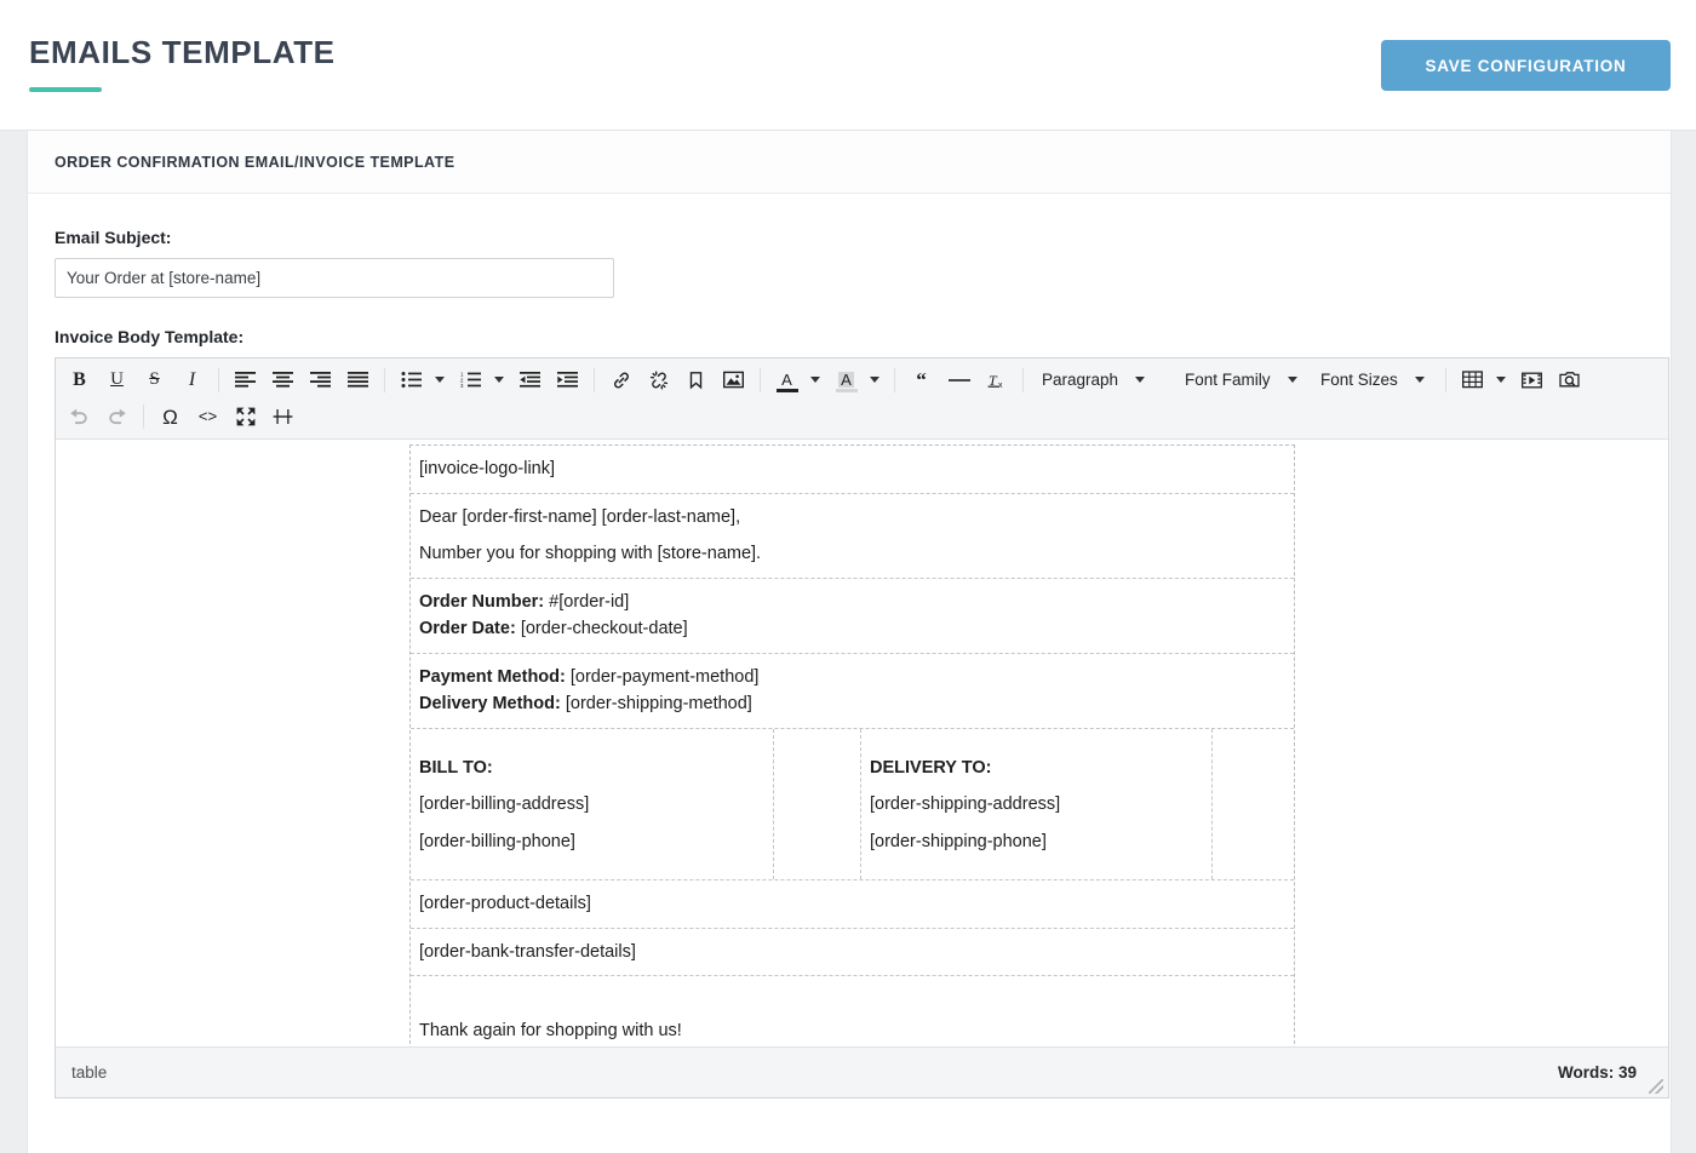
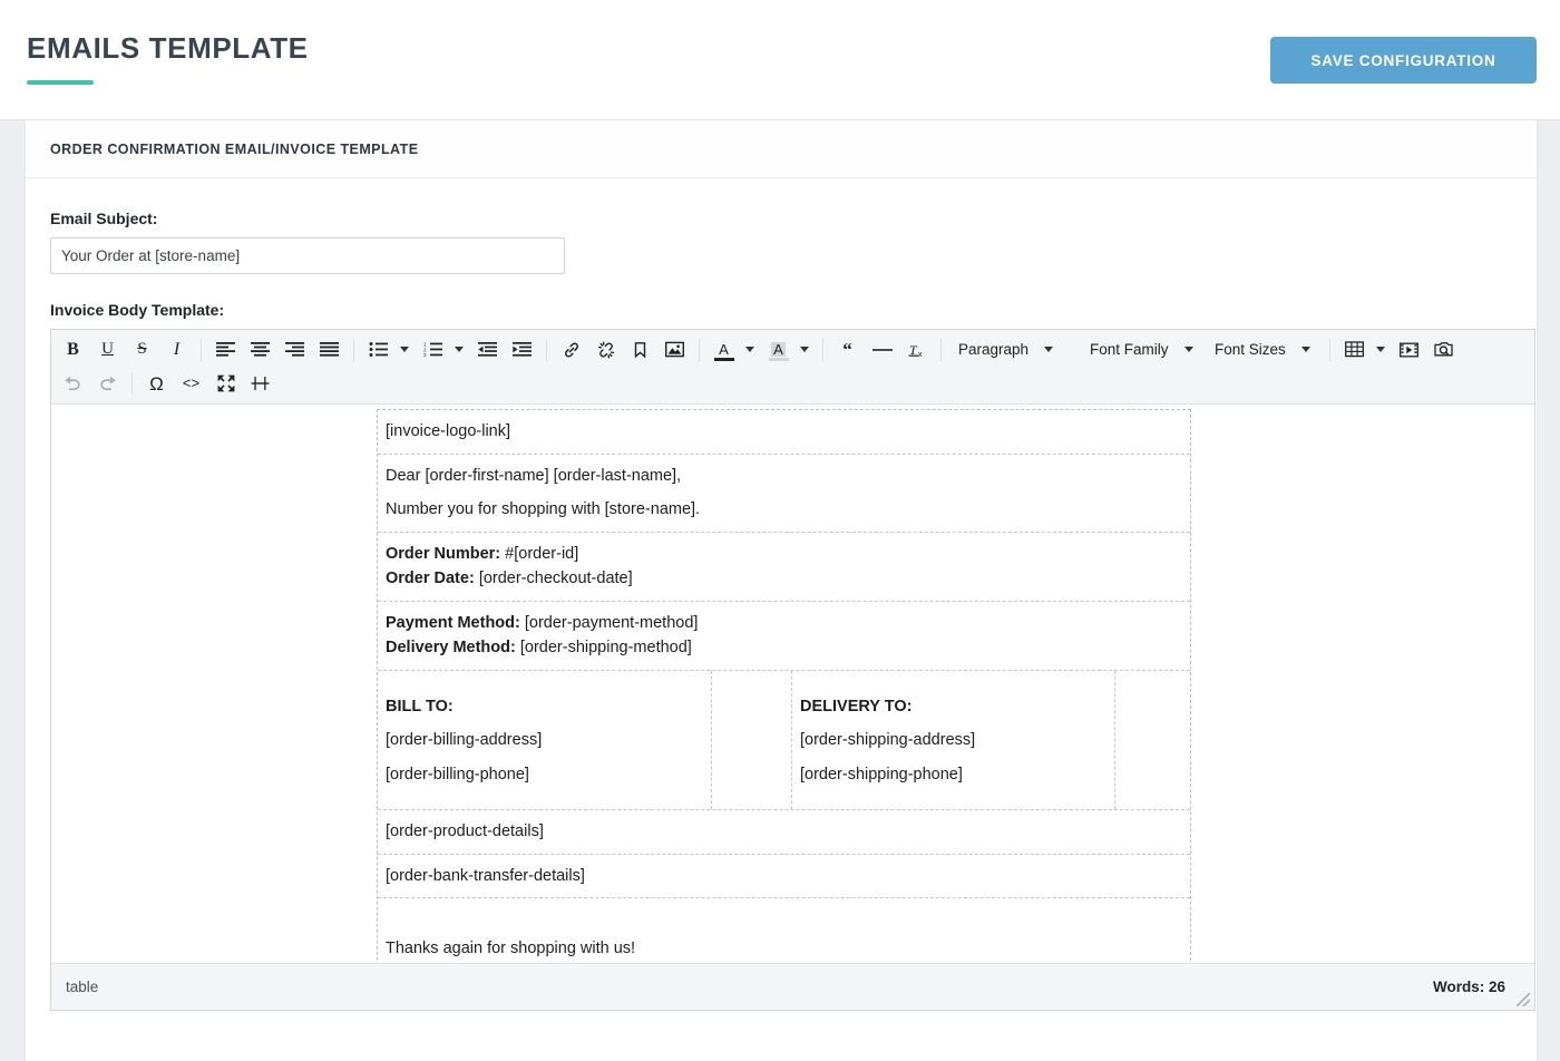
  EMAILS TEMPLATE
  SAVE CONFIGURATION
  ORDER CONFIRMATION EMAIL/INVOICE TEMPLATE
  Email Subject:
  Your Order at [store-name]
  Invoice Body Template:
  B
  U
  S
  I
  A
  A
  “
  T
  Paragraph
  Font Family
  Font Sizes
  Ω
  <>
  [invoice-logo-link]
  Dear [order-first-name] [order-last-name],
  Number you for shopping with [store-name].
  Order Number: #[order-id]
  Order Date: [order-checkout-date]
  Payment Method: [order-payment-method]
  Delivery Method: [order-shipping-method]
  BILL TO:
  [order-billing-address]
  [order-billing-phone]
  DELIVERY TO:
  [order-shipping-address]
  [order-shipping-phone]
  [order-product-details]
  [order-bank-transfer-details]
- Thank again for shopping with us!
+ Thanks again for shopping with us!
  table
- Words: 39
+ Words: 26
